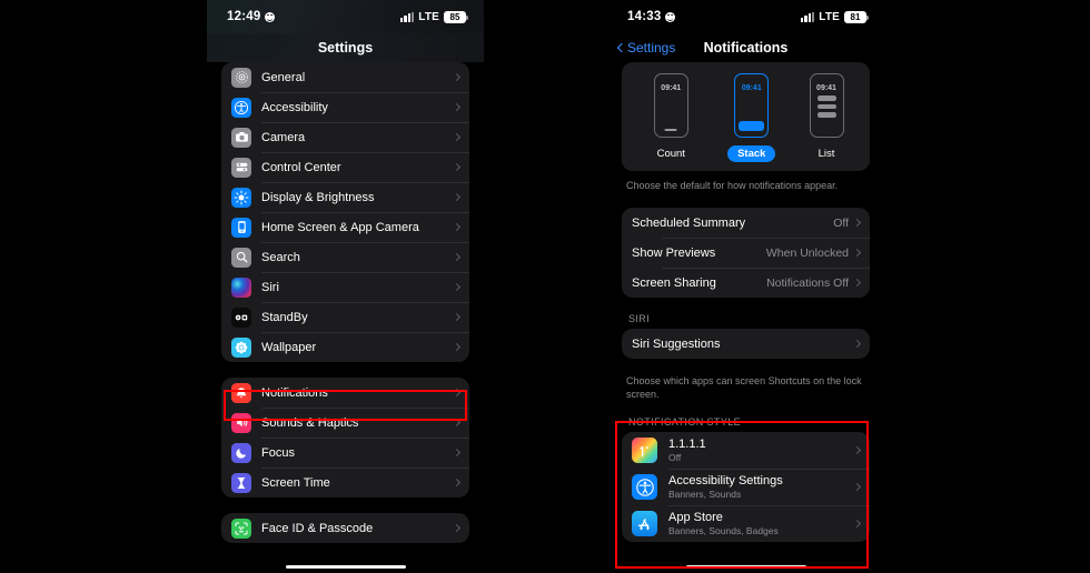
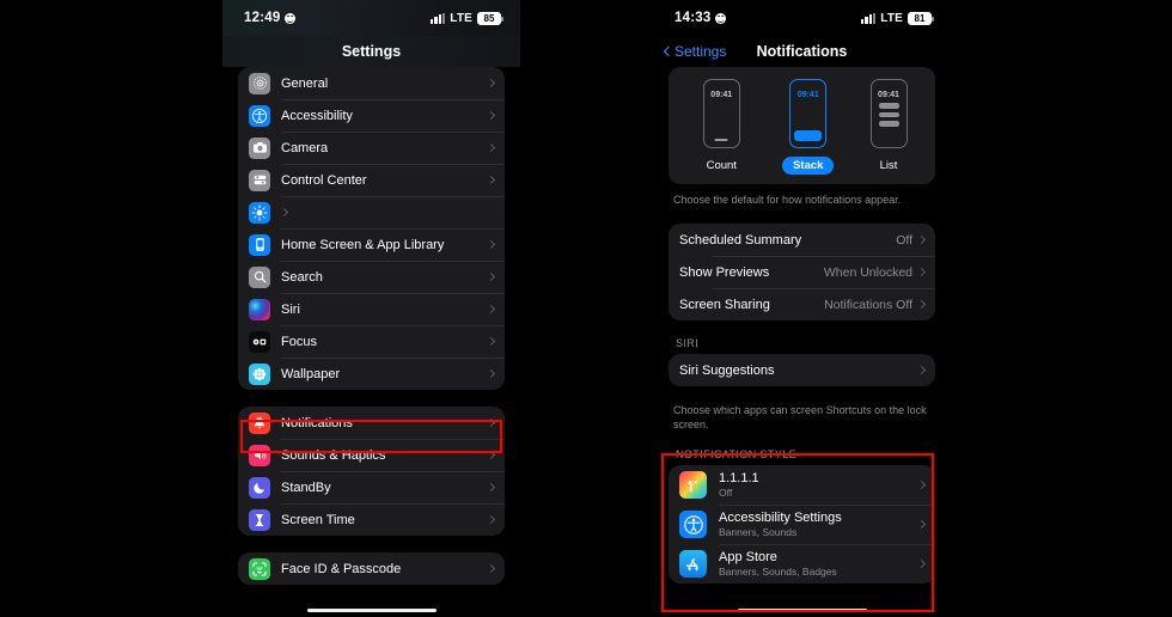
  12:49
  LTE
  85
  Settings
  General
  Accessibility
  Camera
  Control Center
- Display & Brightness
- Home Screen & App Camera
+ Home Screen & App Library
  Search
  Siri
- StandBy
+ Focus
  Wallpaper
  Notifications
  Sounds & Haptics
- Focus
+ StandBy
  Screen Time
  Face ID & Passcode
  14:33
  LTE
  81
  Settings
  Notifications
  Count
  Stack
  List
  Choose the default for how notifications appear.
  Scheduled Summary
  Off
  Show Previews
  When Unlocked
  Screen Sharing
  Notifications Off
  SIRI
  Siri Suggestions
  Choose which apps can screen Shortcuts on the lock screen.
  NOTIFICATION STYLE
  1.1.1.1
  Off
  Accessibility Settings
  Banners, Sounds
  App Store
  Banners, Sounds, Badges
